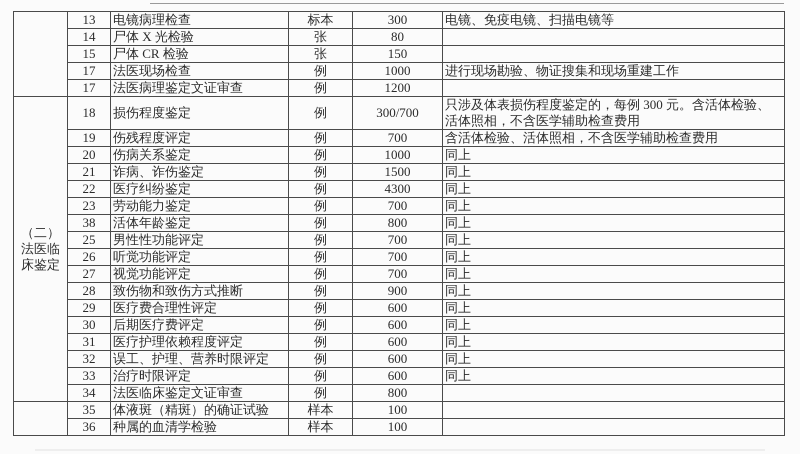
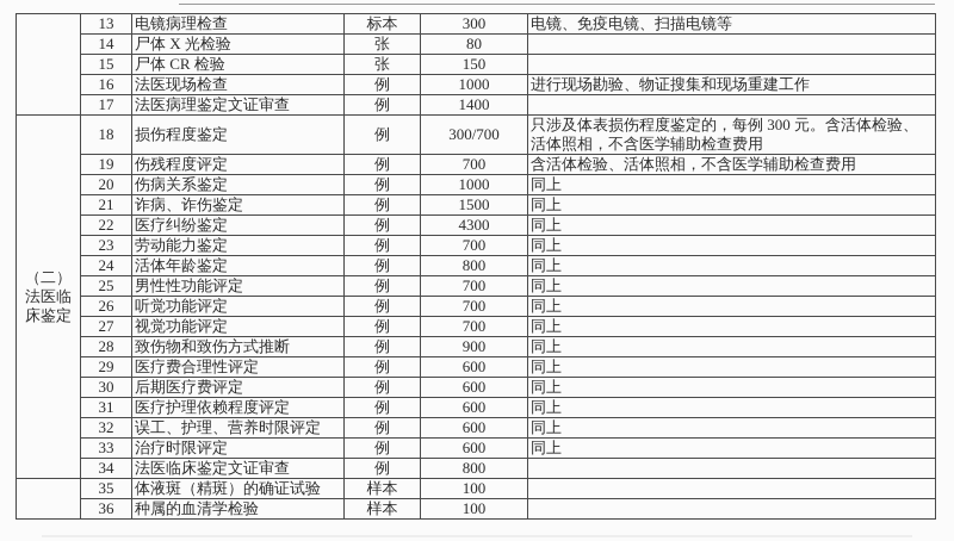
  	13	电镜病理检查	标本	300	电镜、免疫电镜、扫描电镜等
  14	尸体 X 光检验	张	80
  15	尸体 CR 检验	张	150
- 17	法医现场检查	例	1000	进行现场勘验、物证搜集和现场重建工作
+ 16	法医现场检查	例	1000	进行现场勘验、物证搜集和现场重建工作
- 17	法医病理鉴定文证审查	例	1200
+ 17	法医病理鉴定文证审查	例	1400
  （二）法医临床鉴定	18	损伤程度鉴定	例	300/700	只涉及体表损伤程度鉴定的，每例 300 元。含活体检验、活体照相，不含医学辅助检查费用
  19	伤残程度评定	例	700	含活体检验、活体照相，不含医学辅助检查费用
  20	伤病关系鉴定	例	1000	同上
  21	诈病、诈伤鉴定	例	1500	同上
  22	医疗纠纷鉴定	例	4300	同上
  23	劳动能力鉴定	例	700	同上
- 38	活体年龄鉴定	例	800	同上
+ 24	活体年龄鉴定	例	800	同上
  25	男性性功能评定	例	700	同上
  26	听觉功能评定	例	700	同上
  27	视觉功能评定	例	700	同上
  28	致伤物和致伤方式推断	例	900	同上
  29	医疗费合理性评定	例	600	同上
  30	后期医疗费评定	例	600	同上
  31	医疗护理依赖程度评定	例	600	同上
  32	误工、护理、营养时限评定	例	600	同上
  33	治疗时限评定	例	600	同上
  34	法医临床鉴定文证审查	例	800
  	35	体液斑（精斑）的确证试验	样本	100
  36	种属的血清学检验	样本	100
